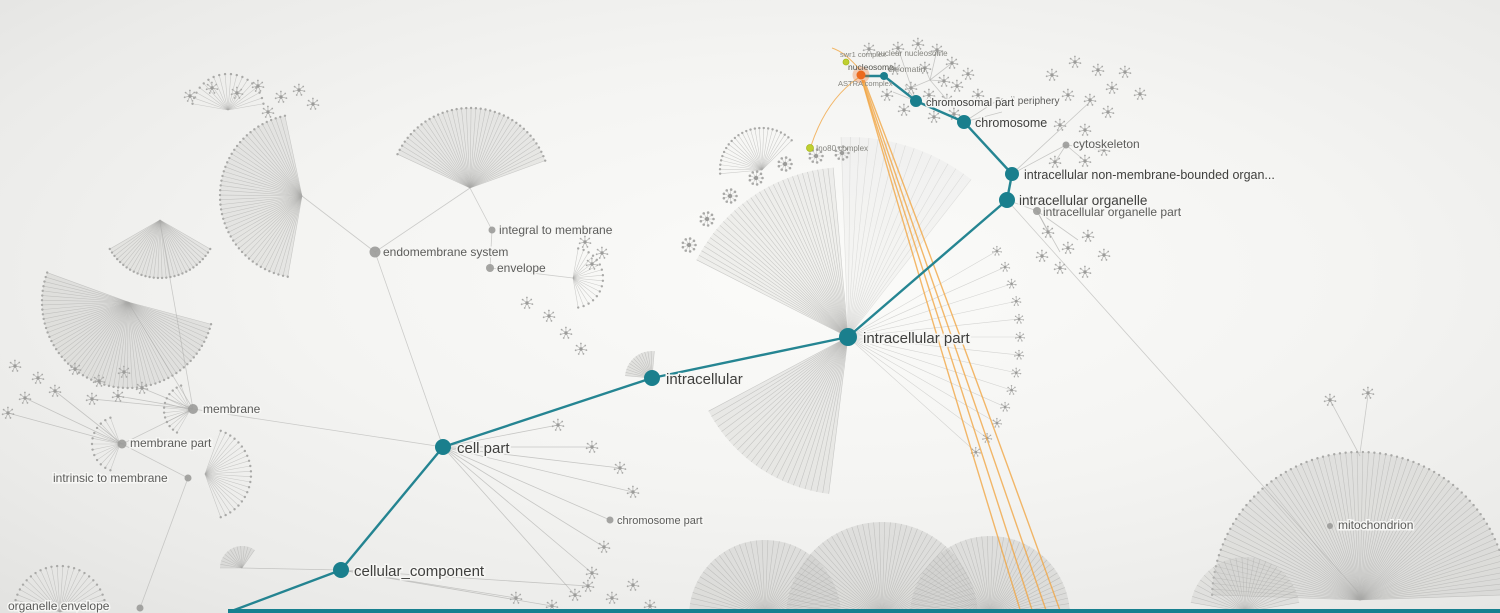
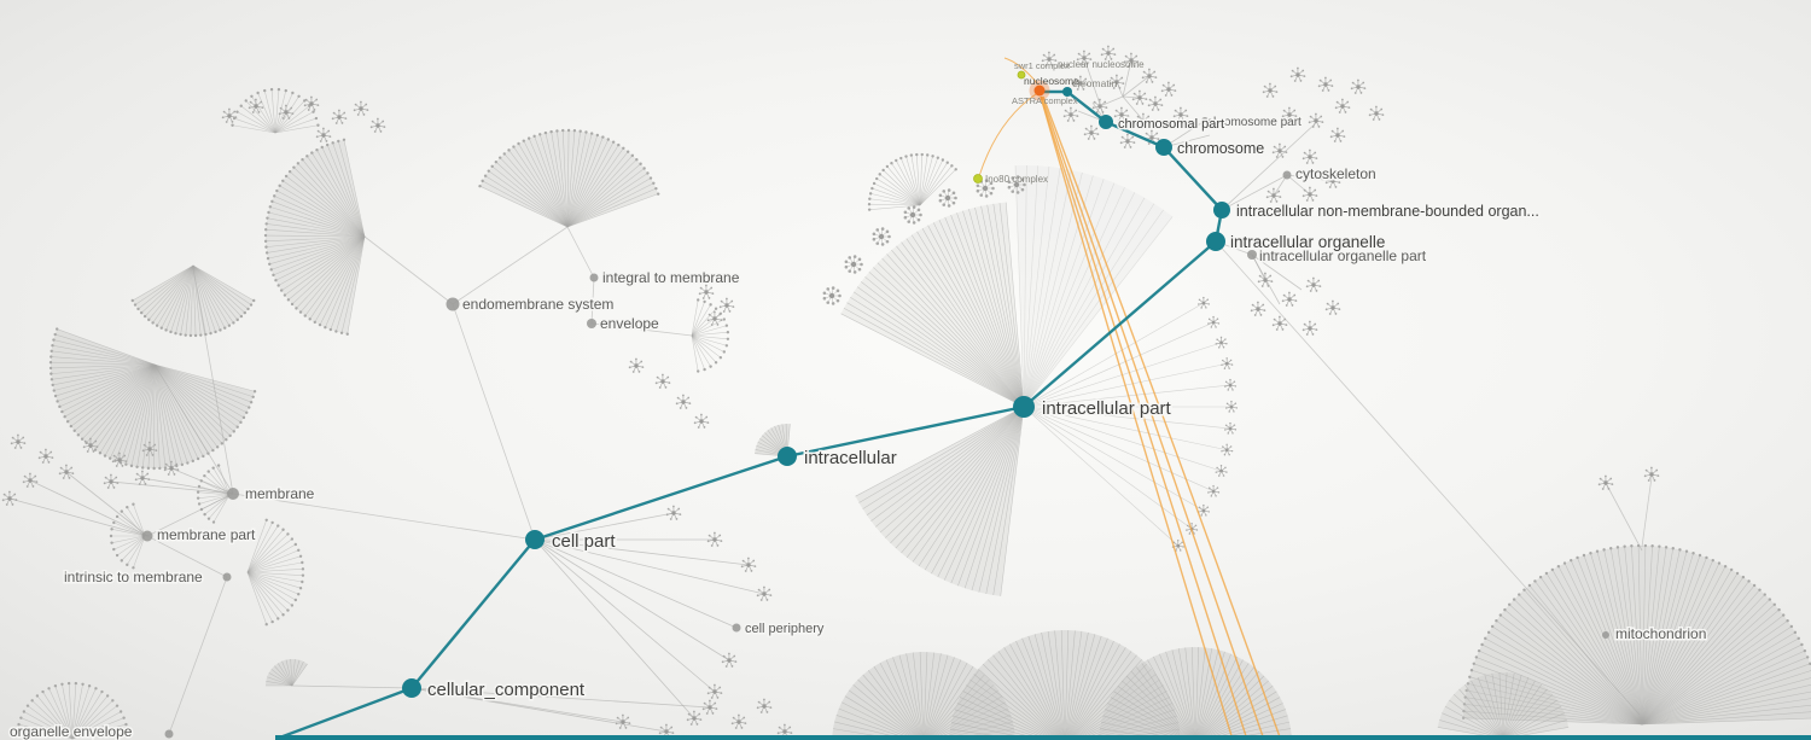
  integral to membrane
  endomembrane system
  envelope
  membrane
  membrane part
  intrinsic to membrane
  organelle envelope
- chromosome part
+ cell periphery
  cytoskeleton
  mitochondrion
  intracellular organelle part
- cell periphery
+ chromosome part
  cellular_component
  cell part
  intracellular
  intracellular part
  intracellular organelle
  intracellular non-membrane-bounded organ...
  chromosome
  chromosomal part
  swr1 complex
  nuclear nucleosome
  nucleosome
  chromatin
  ASTRA complex
  Ino80 complex
